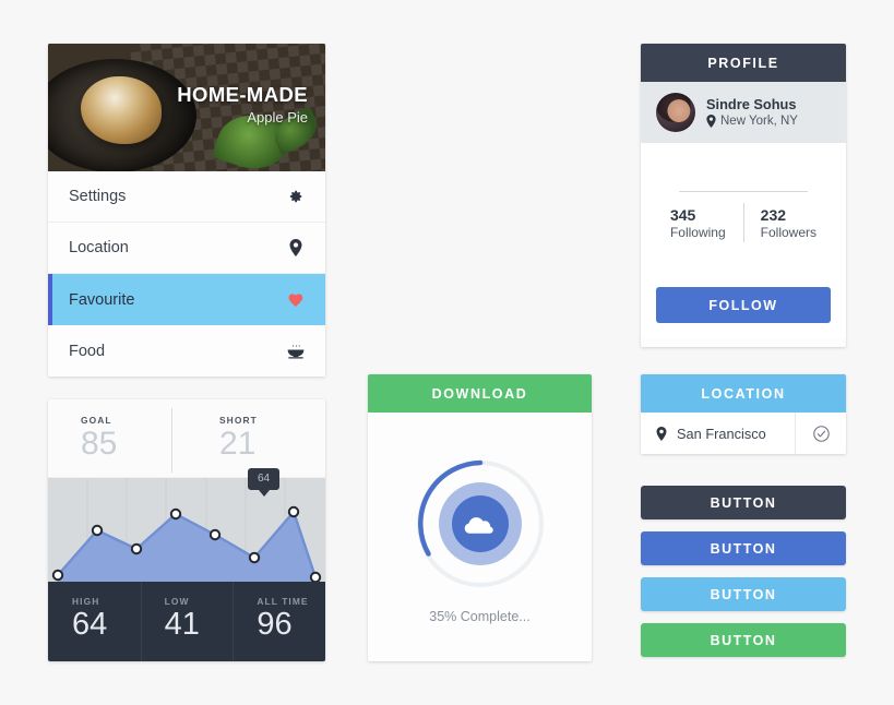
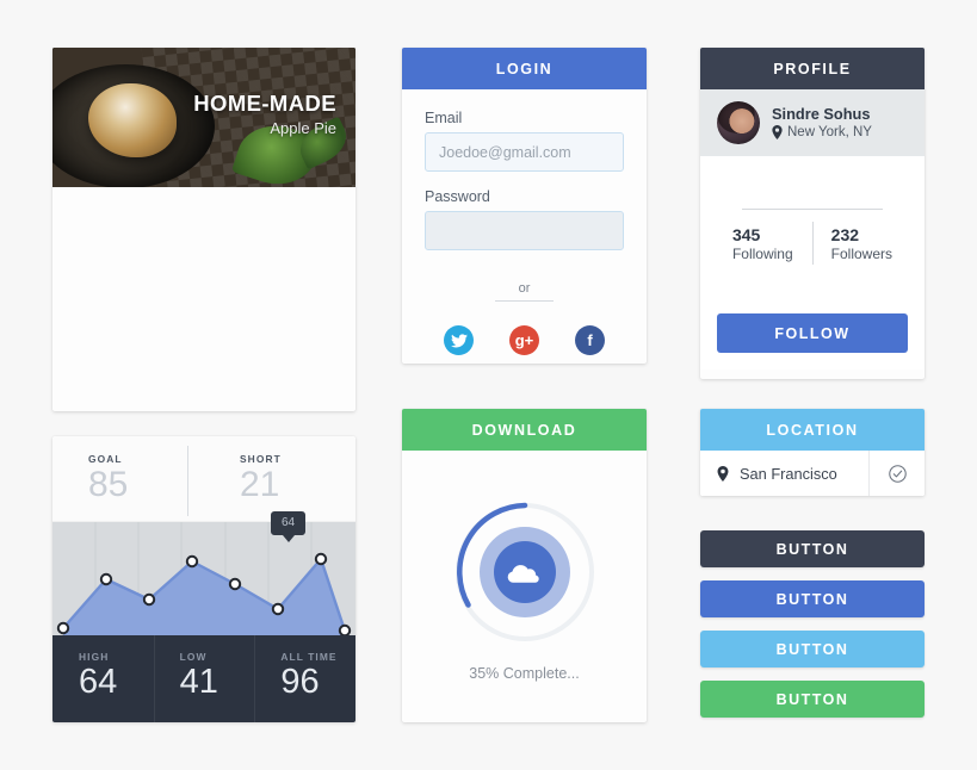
  HOME-MADE
  Apple Pie
- Settings
- Location
- Favourite
- Food
  GOAL
  85
  SHORT
  21
  64
  HIGH
  64
  LOW
  41
  ALL TIME
  96
+ LOGIN
+ Email
+ Joedoe@gmail.com
+ Password
+ or
+ g+
+ f
  DOWNLOAD
  35% Complete...
  PROFILE
  Sindre Sohus
  New York, NY
  345
  Following
  232
  Followers
  FOLLOW
  LOCATION
  San Francisco
  BUTTON
  BUTTON
  BUTTON
  BUTTON
